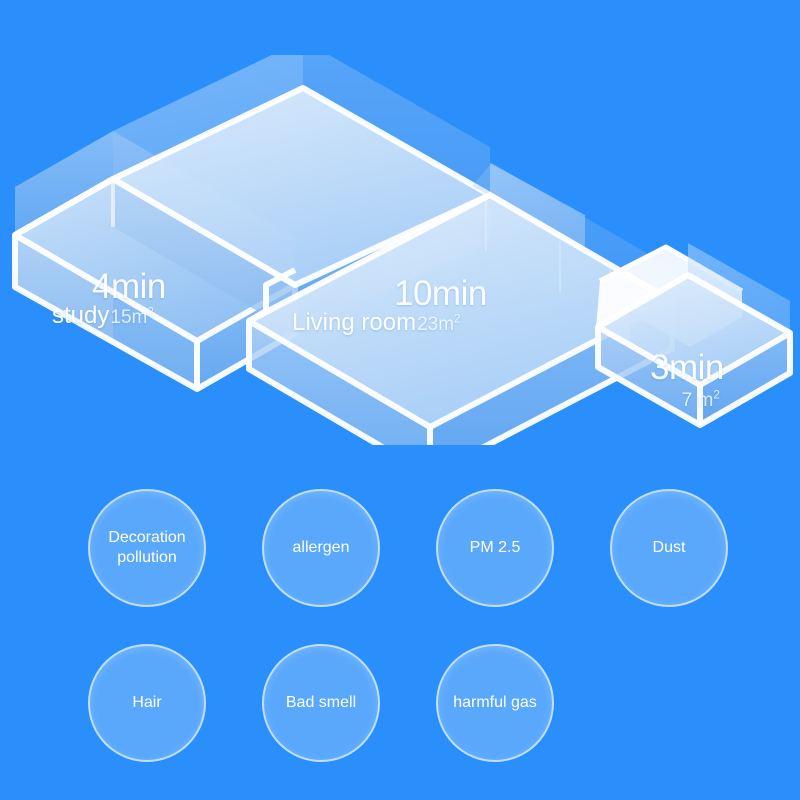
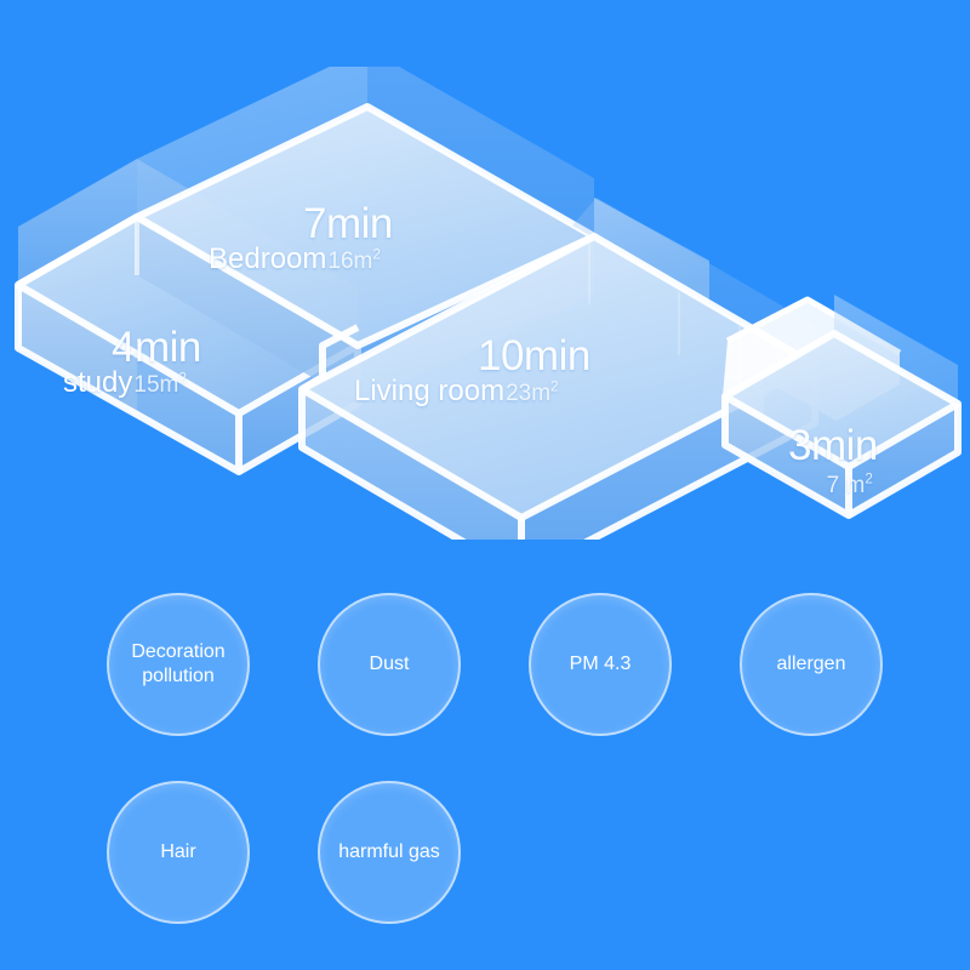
  4min
  study
  15m2
+ 7min
+ Bedroom
+ 16m2
  10min
  Living room
  23m2
  3min
  7 m2
  Decoration
  pollution
- allergen
+ Dust
- PM 2.5
+ PM 4.3
- Dust
+ allergen
  Hair
- Bad smell
  harmful gas
